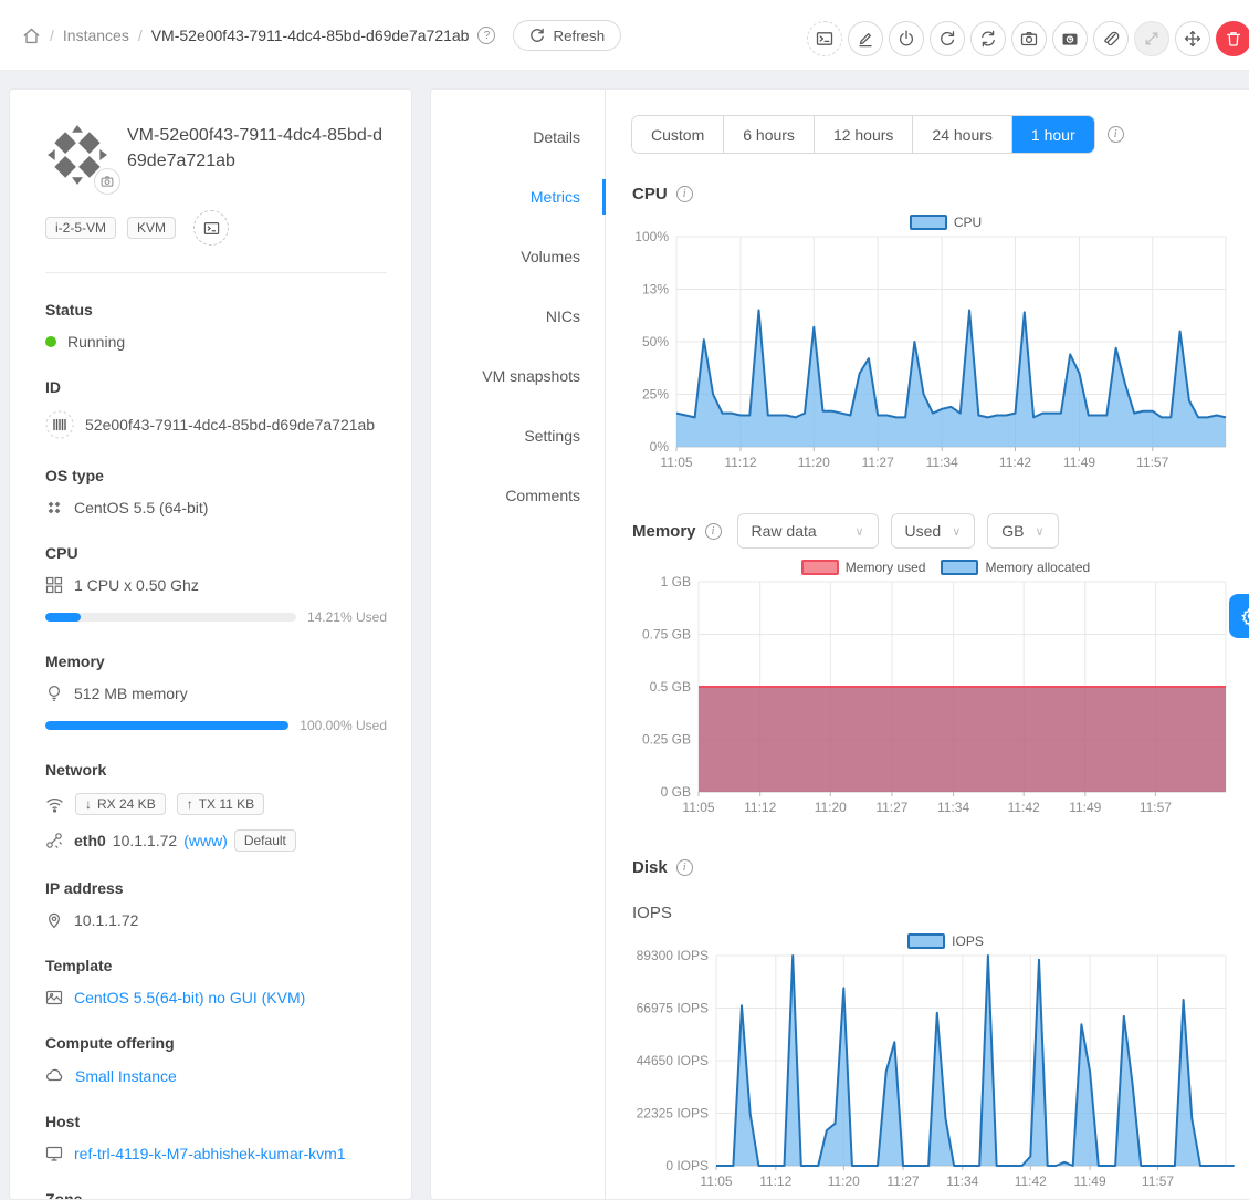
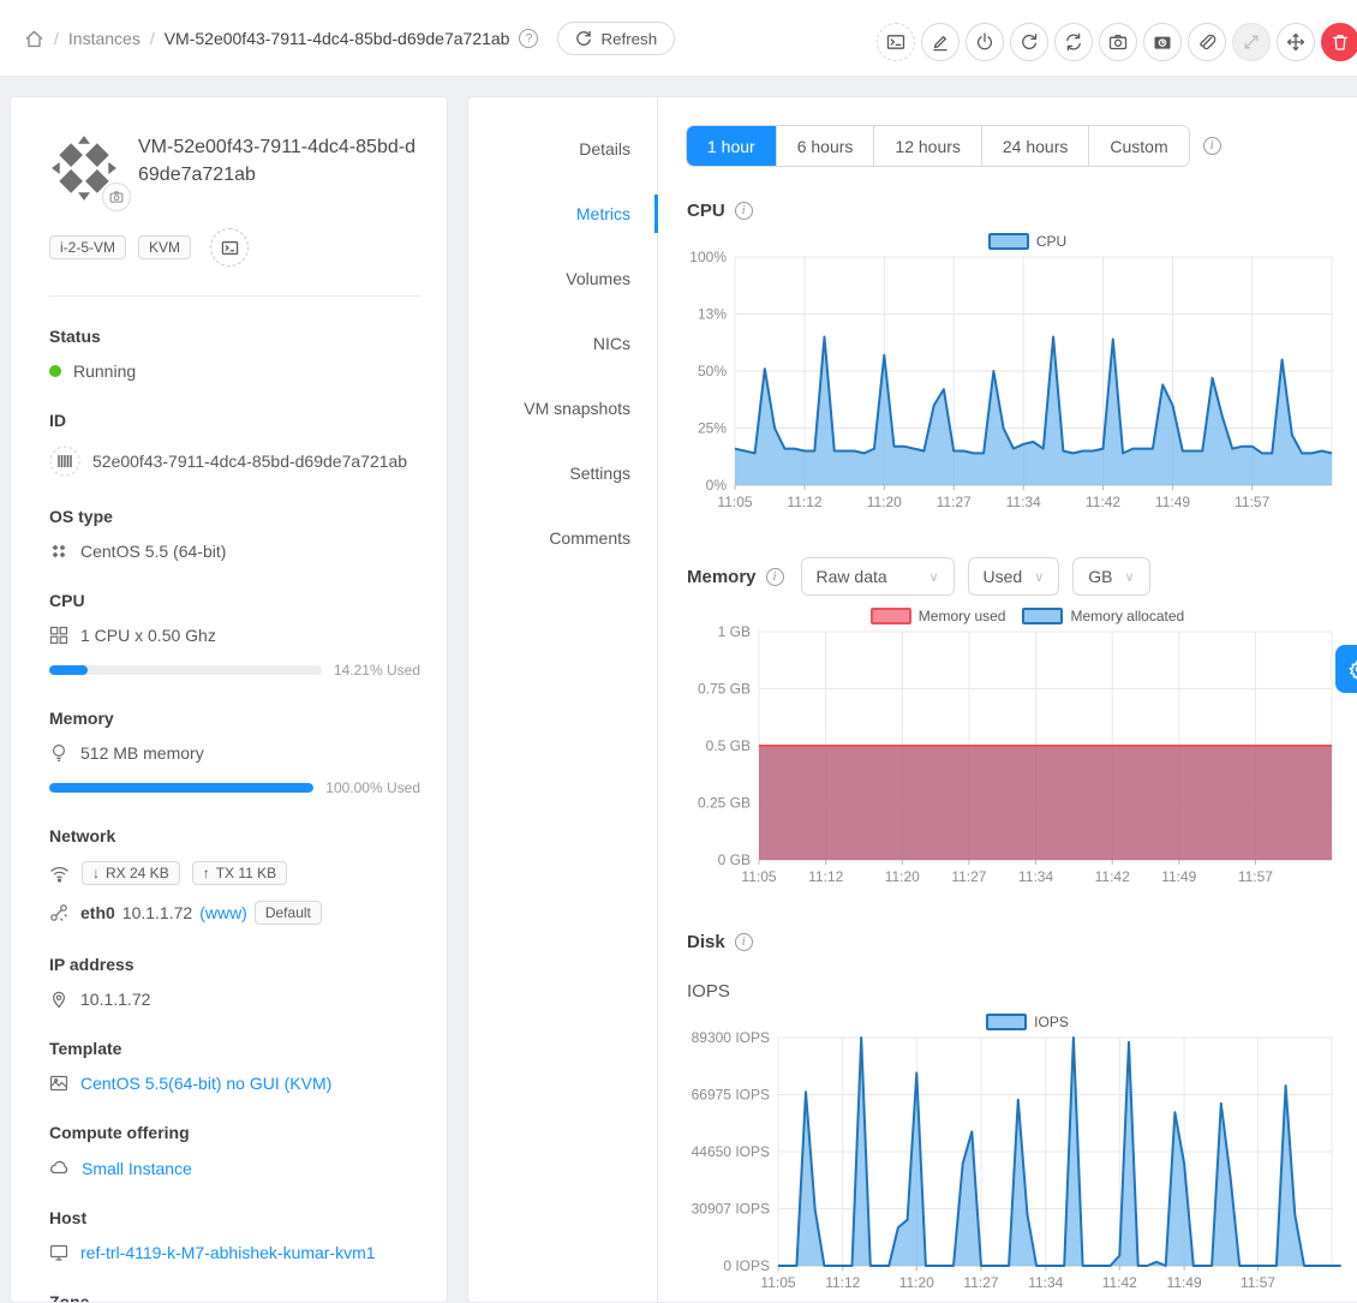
  /
  Instances
  /
  VM-52e00f43-7911-4dc4-85bd-d69de7a721ab
  ?
  Refresh
  VM-52e00f43-7911-4dc4-85bd-d69de7a721ab
  i-2-5-VM
  KVM
  Status
  Running
  ID
  52e00f43-7911-4dc4-85bd-d69de7a721ab
  OS type
  CentOS 5.5 (64-bit)
  CPU
  1 CPU x 0.50 Ghz
  14.21% Used
  Memory
  512 MB memory
  100.00% Used
  Network
  ↓
  RX 24 KB
  ↑
  TX 11 KB
  eth0
  10.1.1.72
  (www)
  Default
  IP address
  10.1.1.72
  Template
  CentOS 5.5(64-bit) no GUI (KVM)
  Compute offering
  Small Instance
  Host
  ref-trl-4119-k-M7-abhishek-kumar-kvm1
  Zone
  Details
  Metrics
  Volumes
  NICs
  VM snapshots
  Settings
  Comments
- Custom
+ 1 hour
  6 hours
  12 hours
  24 hours
- 1 hour
+ Custom
  i
  CPU
  i
  CPU
  0%
  25%
  50%
  13%
  100%
  11:05
  11:12
  11:20
  11:27
  11:34
  11:42
  11:49
  11:57
  Memory
  i
  Raw data
  ∨
  Used
  ∨
  GB
  ∨
  Memory used
  Memory allocated
  0 GB
  0.25 GB
  0.5 GB
  0.75 GB
  1 GB
  11:05
  11:12
  11:20
  11:27
  11:34
  11:42
  11:49
  11:57
  Disk
  i
  IOPS
  IOPS
  0 IOPS
- 22325 IOPS
+ 30907 IOPS
  44650 IOPS
  66975 IOPS
  89300 IOPS
  11:05
  11:12
  11:20
  11:27
  11:34
  11:42
  11:49
  11:57
